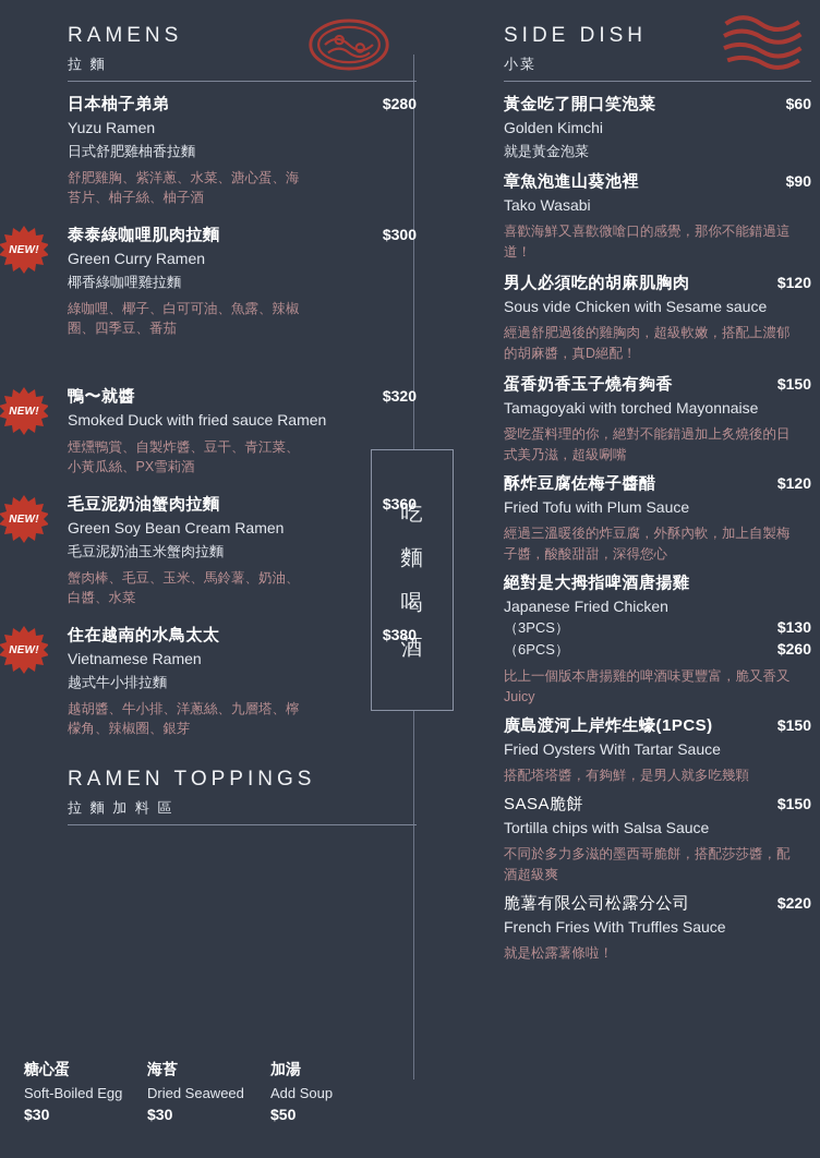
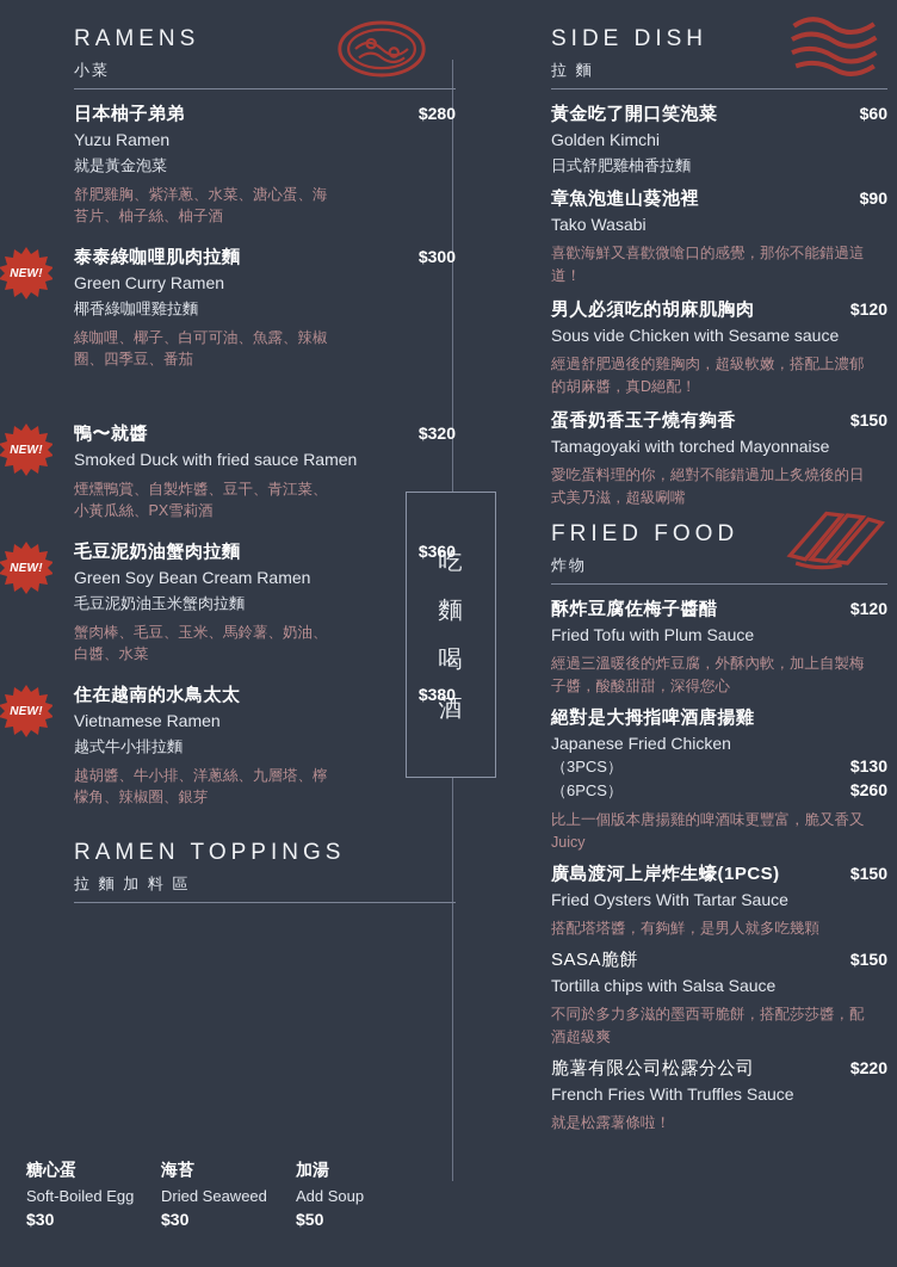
  吃
  麵
  喝
  酒
  RAMENS
- 拉 麵
+ 小菜
  日本柚子弟弟
  $280
  Yuzu Ramen
- 日式舒肥雞柚香拉麵
+ 就是黃金泡菜
  舒肥雞胸、紫洋蔥、水菜、溏心蛋、海苔片、柚子絲、柚子酒
  NEW!
  泰泰綠咖哩肌肉拉麵
  $300
  Green Curry Ramen
  椰香綠咖哩雞拉麵
  綠咖哩、椰子、白可可油、魚露、辣椒圈、四季豆、番茄
  NEW!
  鴨〜就醬
  $320
  Smoked Duck with fried sauce Ramen
  煙燻鴨賞、自製炸醬、豆干、青江菜、小黃瓜絲、PX雪莉酒
  NEW!
  毛豆泥奶油蟹肉拉麵
  $360
  Green Soy Bean Cream Ramen
  毛豆泥奶油玉米蟹肉拉麵
  蟹肉棒、毛豆、玉米、馬鈴薯、奶油、白醬、水菜
  NEW!
  住在越南的水鳥太太
  $380
  Vietnamese Ramen
  越式牛小排拉麵
  越胡醬、牛小排、洋蔥絲、九層塔、檸檬角、辣椒圈、銀芽
  RAMEN TOPPINGS
  拉 麵 加 料 區
  糖心蛋
  Soft-Boiled Egg
  $30
  海苔
  Dried Seaweed
  $30
  加湯
  Add Soup
  $50
  SIDE DISH
- 小菜
+ 拉 麵
  黃金吃了開口笑泡菜
  $60
  Golden Kimchi
- 就是黃金泡菜
+ 日式舒肥雞柚香拉麵
  章魚泡進山葵池裡
  $90
  Tako Wasabi
  喜歡海鮮又喜歡微嗆口的感覺，那你不能錯過這道！
  男人必須吃的胡麻肌胸肉
  $120
  Sous vide Chicken with Sesame sauce
  經過舒肥過後的雞胸肉，超級軟嫩，搭配上濃郁的胡麻醬，真D絕配！
  蛋香奶香玉子燒有夠香
  $150
  Tamagoyaki with torched Mayonnaise
  愛吃蛋料理的你，絕對不能錯過加上炙燒後的日式美乃滋，超級唰嘴
+ FRIED FOOD
+ 炸物
  酥炸豆腐佐梅子醬醋
  $120
  Fried Tofu with Plum Sauce
  經過三溫暖後的炸豆腐，外酥內軟，加上自製梅子醬，酸酸甜甜，深得您心
  絕對是大拇指啤酒唐揚雞
  Japanese Fried Chicken
  （3PCS）
  $130
  （6PCS）
  $260
  比上一個版本唐揚雞的啤酒味更豐富，脆又香又Juicy
  廣島渡河上岸炸生蠔(1PCS)
  $150
  Fried Oysters With Tartar Sauce
  搭配塔塔醬，有夠鮮，是男人就多吃幾顆
  SASA脆餅
  $150
  Tortilla chips with Salsa Sauce
  不同於多力多滋的墨西哥脆餅，搭配莎莎醬，配酒超級爽
  脆薯有限公司松露分公司
  $220
  French Fries With Truffles Sauce
  就是松露薯條啦！
